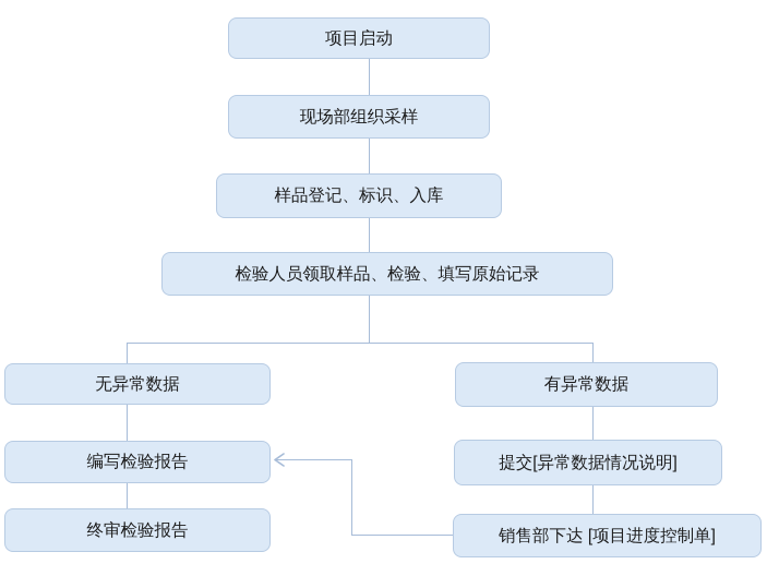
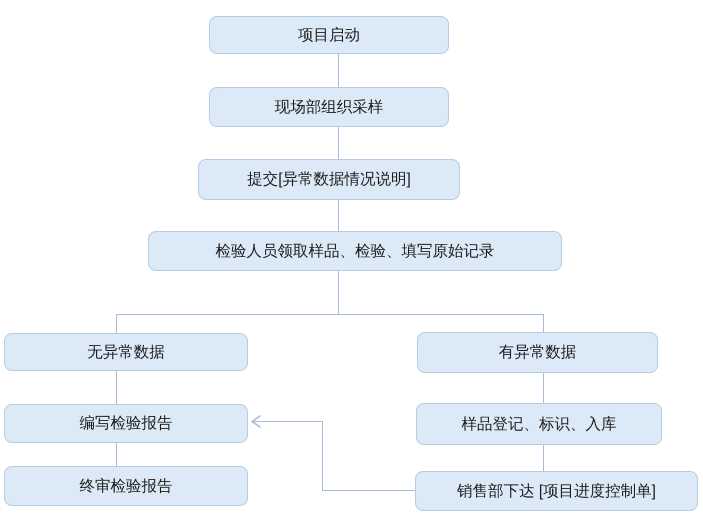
  项目启动
  现场部组织采样
- 样品登记、标识、入库
+ 提交[异常数据情况说明]
  检验人员领取样品、检验、填写原始记录
  无异常数据
  编写检验报告
  终审检验报告
  有异常数据
- 提交[异常数据情况说明]
+ 样品登记、标识、入库
  销售部下达 [项目进度控制单]
